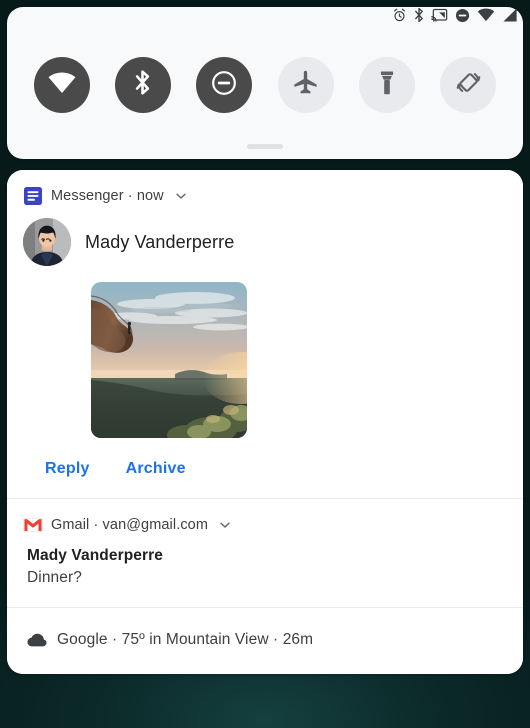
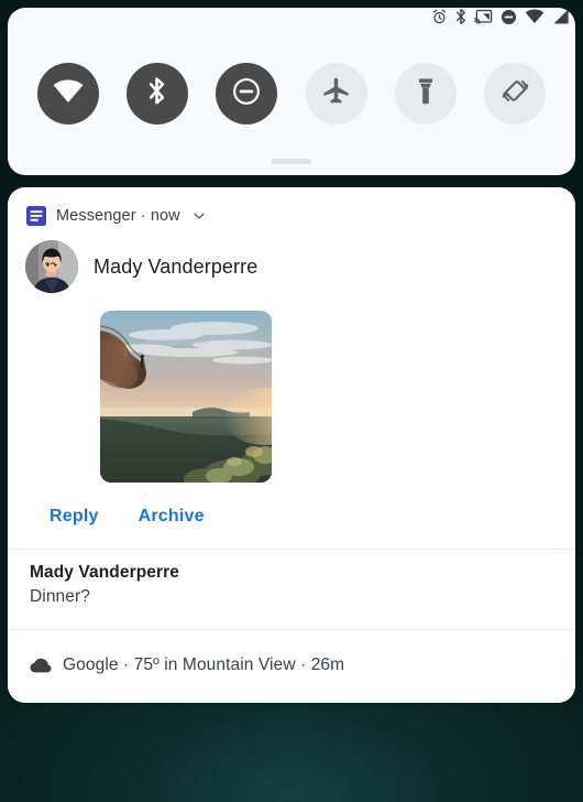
  Messenger · now
  Mady Vanderperre
  Reply
  Archive
- Gmail · van@gmail.com
  Mady Vanderperre
  Dinner?
  Google · 75º in Mountain View · 26m
